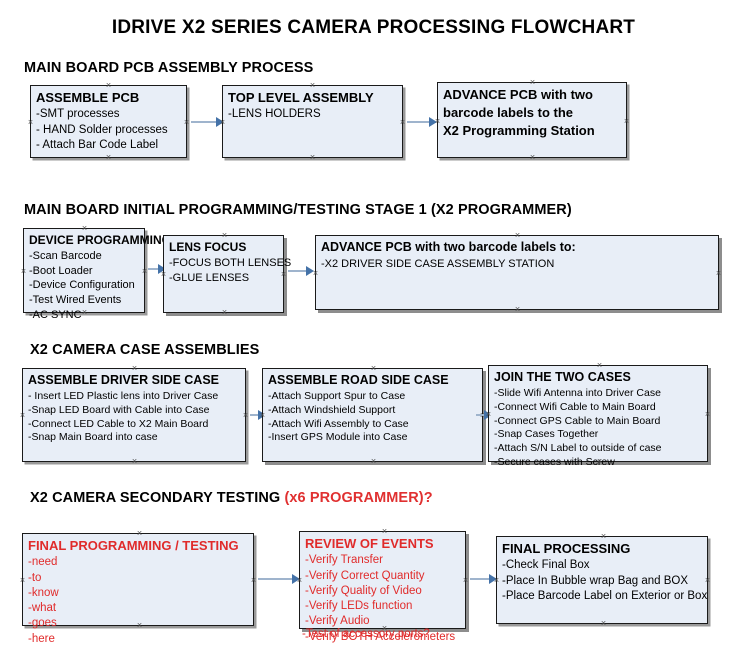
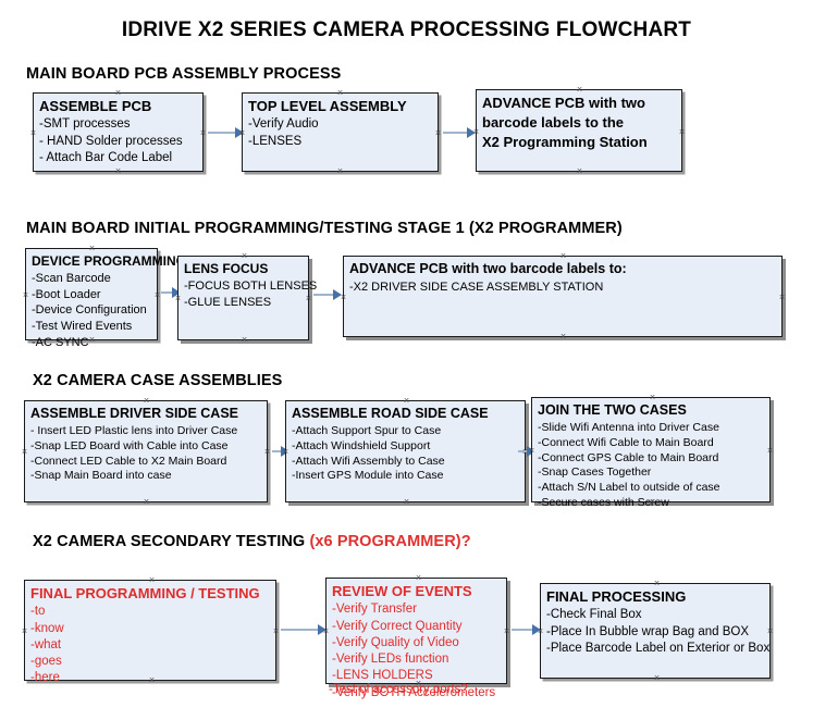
  IDRIVE X2 SERIES CAMERA PROCESSING FLOWCHART
  MAIN BOARD PCB ASSEMBLY PROCESS
  ASSEMBLE PCB
  -SMT processes
  - HAND Solder processes
  - Attach Bar Code Label
  TOP LEVEL ASSEMBLY
- -LENS HOLDERS
+ -Verify Audio
+ -LENSES
  ADVANCE PCB with two
  barcode labels to the
  X2 Programming Station
  MAIN BOARD INITIAL PROGRAMMING/TESTING STAGE 1 (X2 PROGRAMMER)
  DEVICE PROGRAMMIN
  -Scan Barcode
  -Boot Loader
  -Device Configuration
  -Test Wired Events
  -AC SYNC
  LENS FOCUS
  -FOCUS BOTH LENSES
  -GLUE LENSES
  ADVANCE PCB with two barcode labels to:
  -X2 DRIVER SIDE CASE ASSEMBLY STATION
  X2 CAMERA CASE ASSEMBLIES
  ASSEMBLE DRIVER SIDE CASE
  - Insert LED Plastic lens into Driver Case
  -Snap LED Board with Cable into Case
  -Connect LED Cable to X2 Main Board
  -Snap Main Board into case
  ASSEMBLE ROAD SIDE CASE
  -Attach Support Spur to Case
  -Attach Windshield Support
  -Attach Wifi Assembly to Case
  -Insert GPS Module into Case
  JOIN THE TWO CASES
  -Slide Wifi Antenna into Driver Case
  -Connect Wifi Cable to Main Board
  -Connect GPS Cable to Main Board
  -Snap Cases Together
  -Attach S/N Label to outside of case
  -Secure cases with Screw
  X2 CAMERA SECONDARY TESTING (x6 PROGRAMMER)?
  FINAL PROGRAMMING / TESTING
- -need
  -to
  -know
  -what
  -goes
  -here
  REVIEW OF EVENTS
  -Verify Transfer
  -Verify Correct Quantity
  -Verify Quality of Video
  -Verify LEDs function
- -Verify Audio
+ -LENS HOLDERS
  -Verify BOTH Accelerometers
  -Test of accessory ports?
  FINAL PROCESSING
  -Check Final Box
  -Place In Bubble wrap Bag and BOX
  -Place Barcode Label on Exterior or Box
